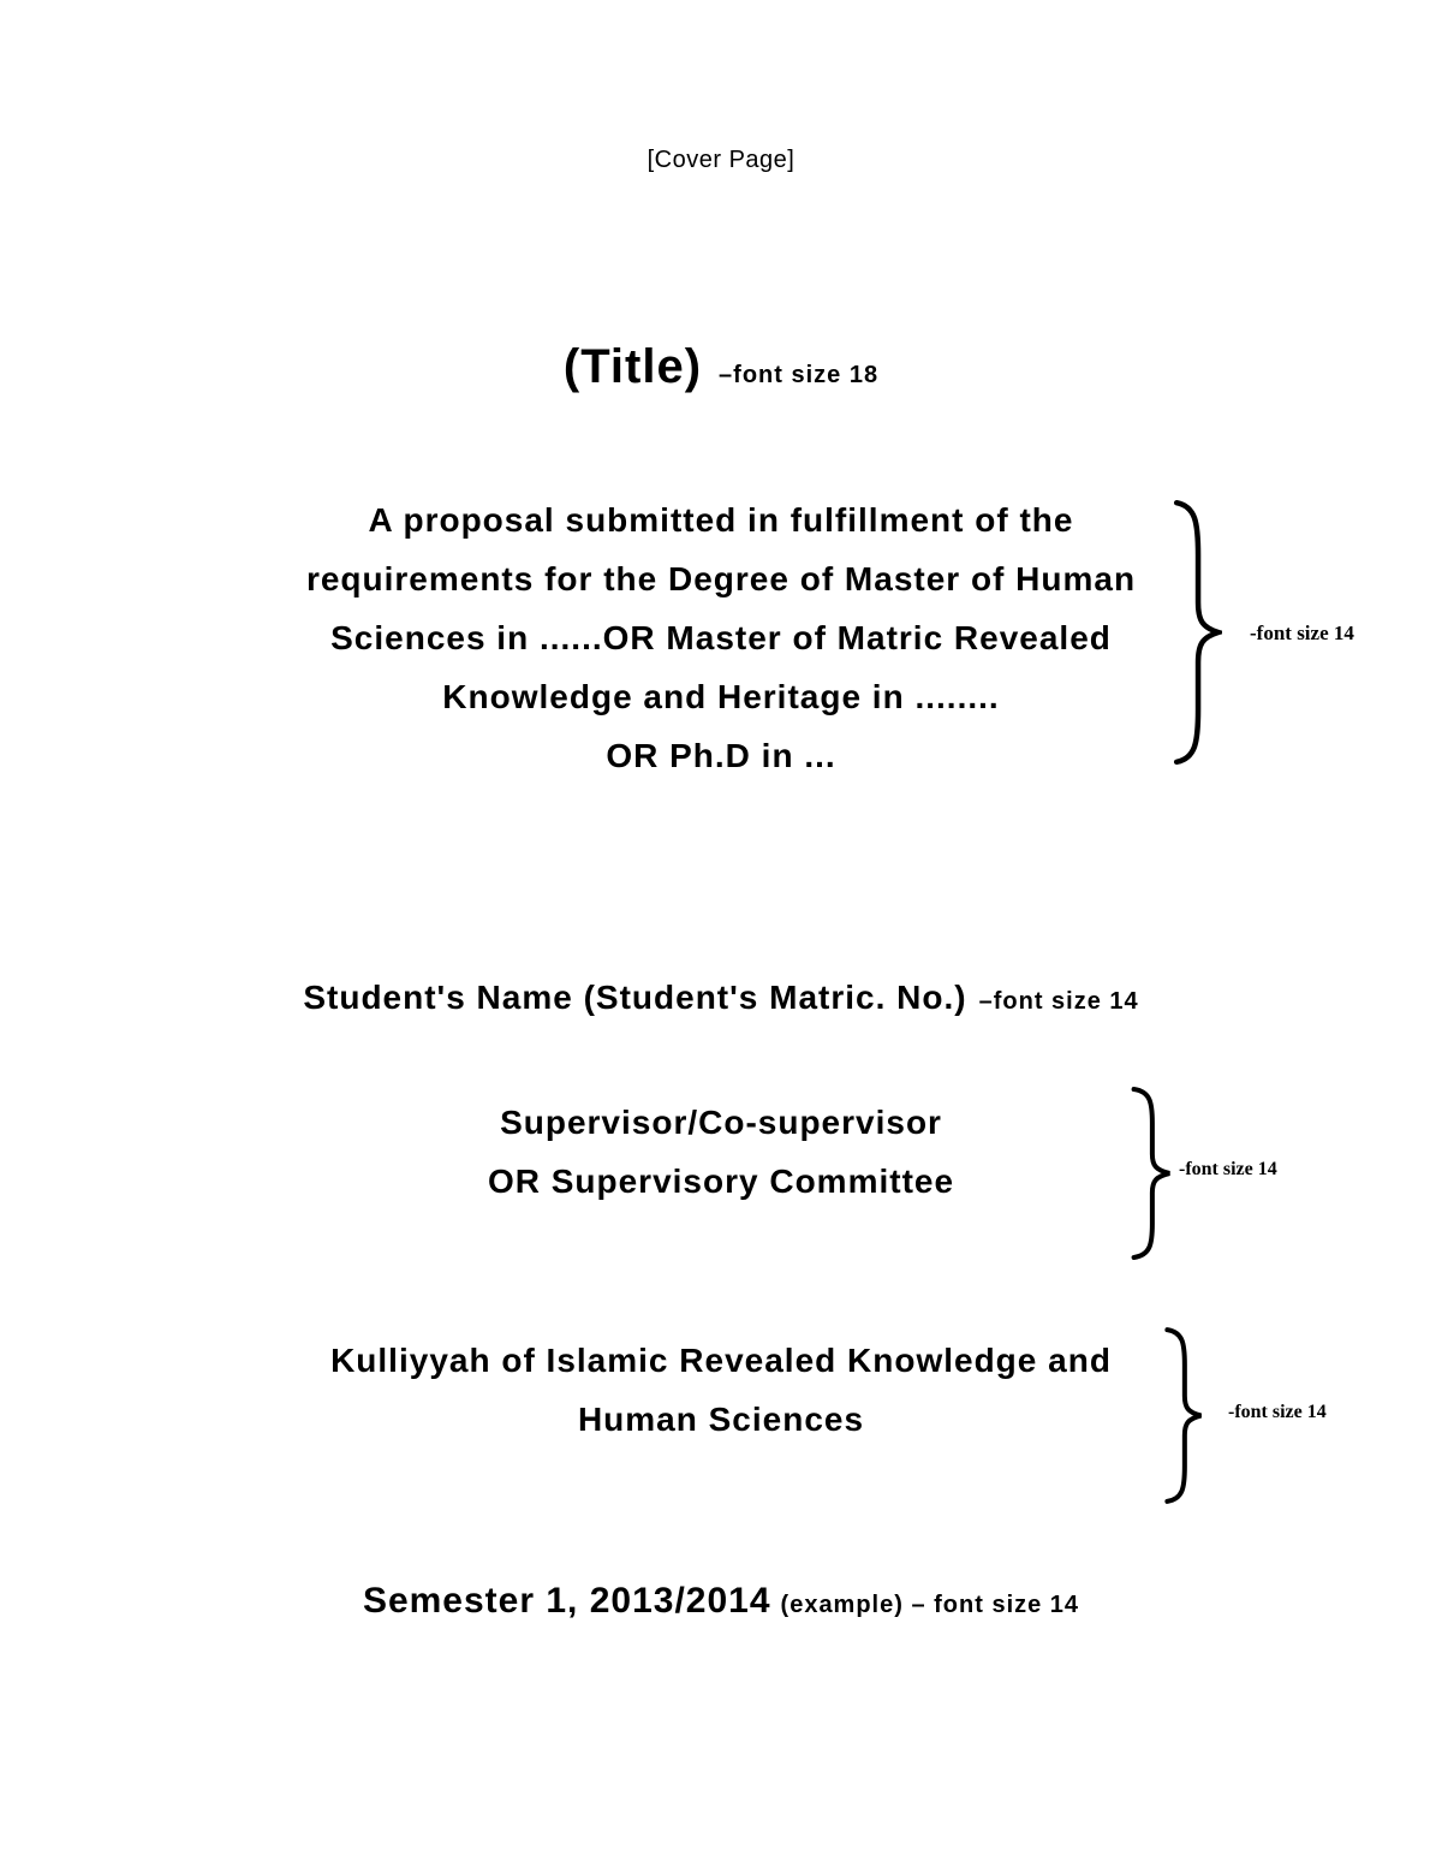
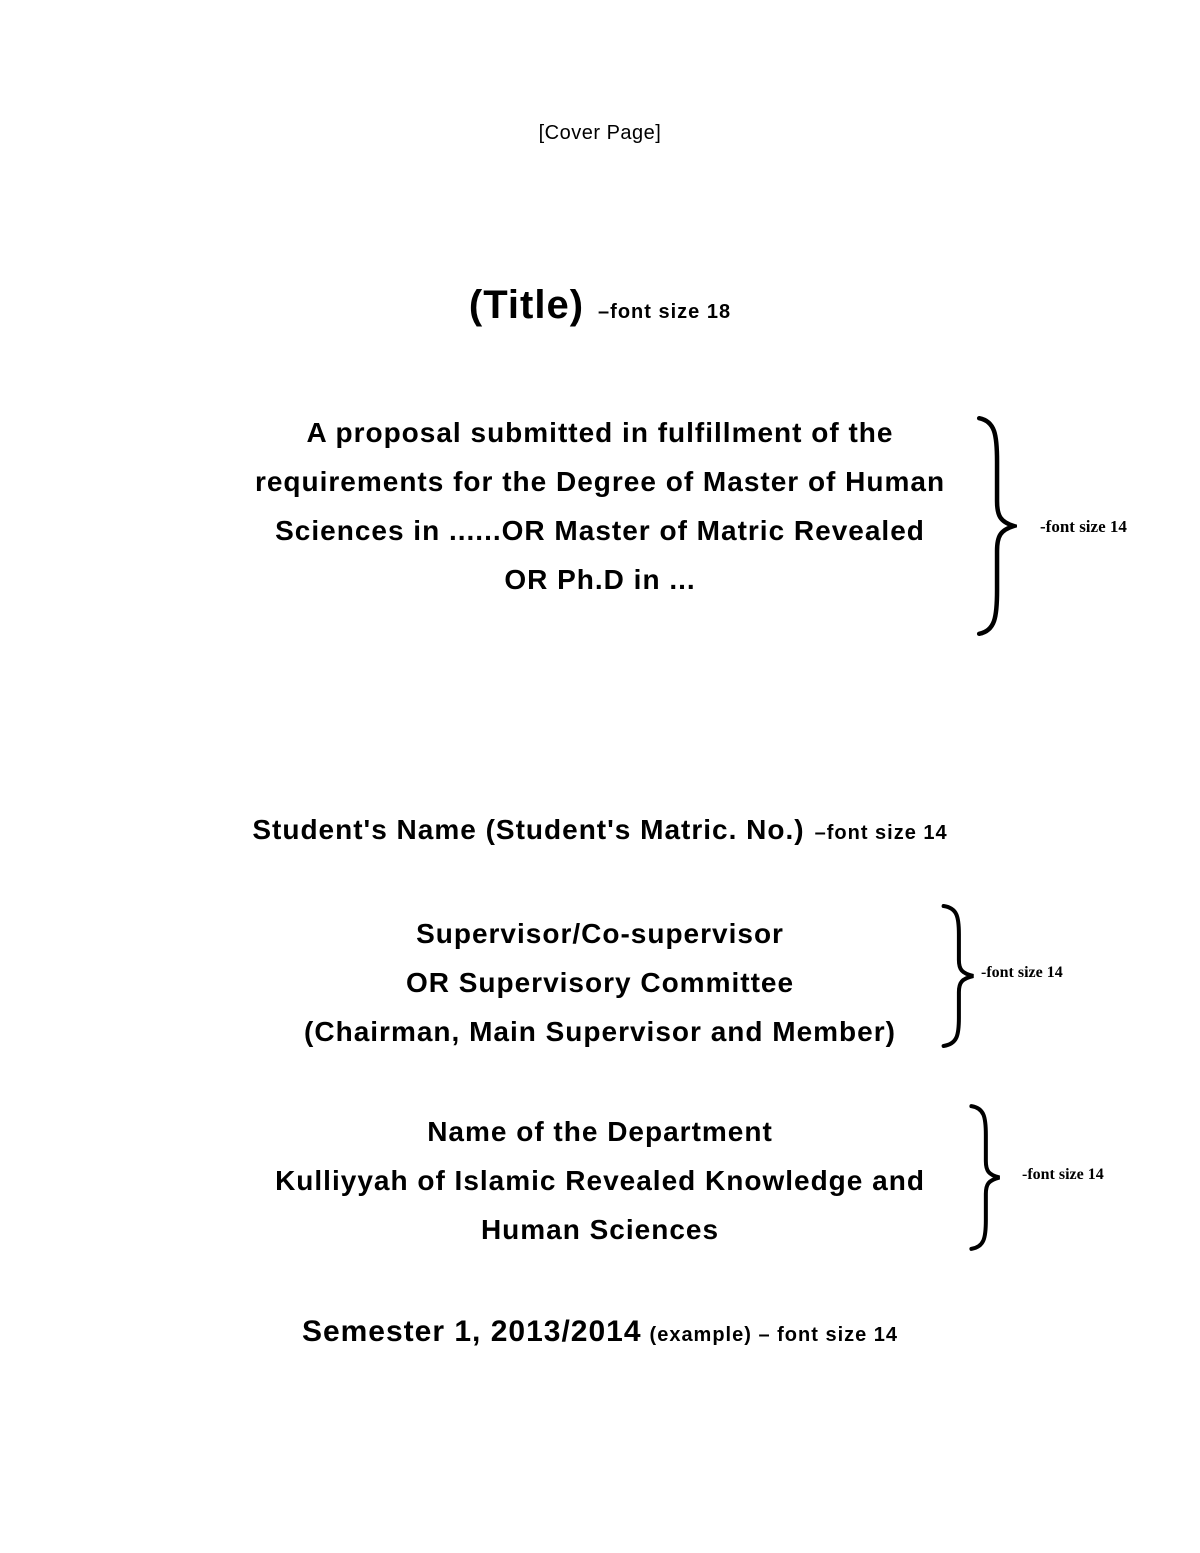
  [Cover Page]
  (Title) –font size 18
  A proposal submitted in fulfillment of the
  requirements for the Degree of Master of Human
  Sciences in ......OR Master of Matric Revealed
- Knowledge and Heritage in ........
  OR Ph.D in ...
  -font size 14
  Student's Name (Student's Matric. No.) –font size 14
  Supervisor/Co-supervisor
  OR Supervisory Committee
+ (Chairman, Main Supervisor and Member)
  -font size 14
+ Name of the Department
  Kulliyyah of Islamic Revealed Knowledge and
  Human Sciences
  -font size 14
  Semester 1, 2013/2014 (example) – font size 14
